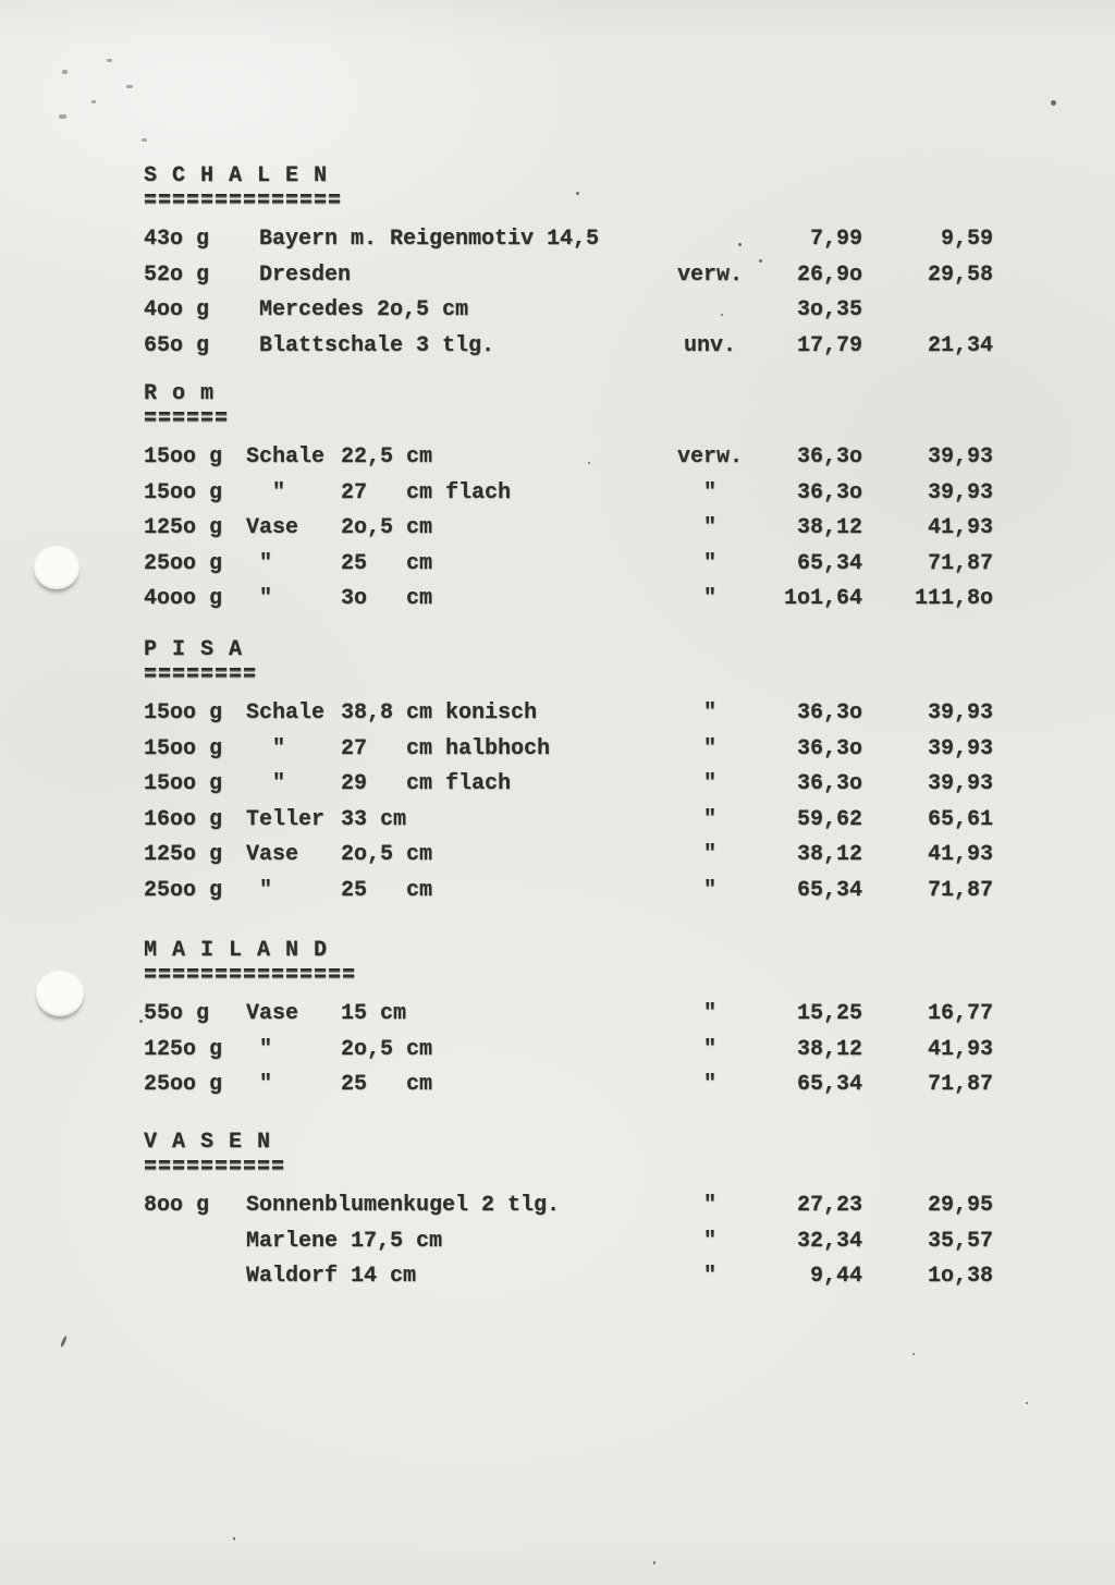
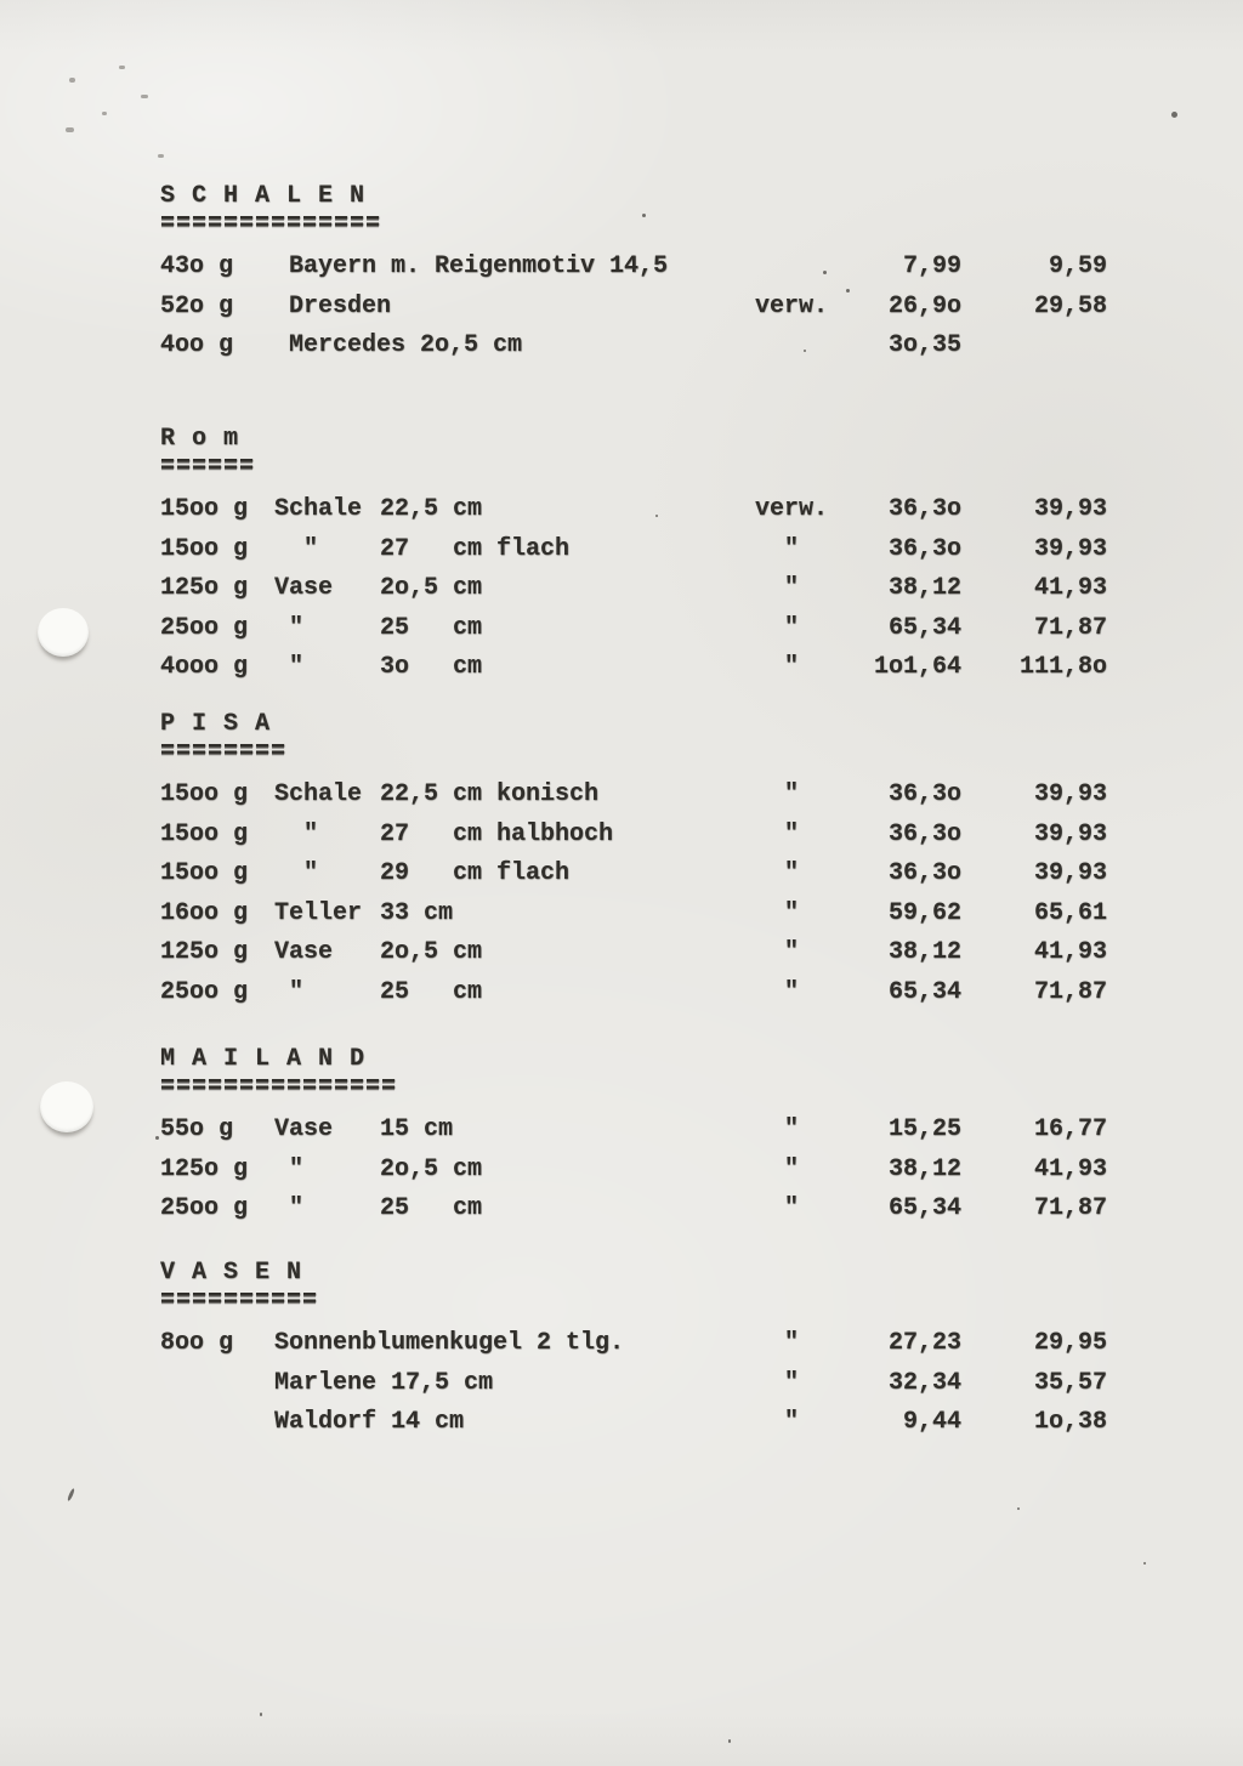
  S C H A L E N
  ==============
  43o g
  Bayern m. Reigenmotiv 14,5
  7,99
  9,59
  52o g
  Dresden
  verw.
  26,9o
  29,58
  4oo g
  Mercedes 2o,5 cm
  3o,35
- 65o g
- Blattschale 3 tlg.
- unv.
- 17,79
- 21,34
  R o m
  ======
  15oo g
  Schale
  22,5 cm
  verw.
  36,3o
  39,93
  15oo g
  "
  27 cm flach
  "
  36,3o
  39,93
  125o g
  Vase
  2o,5 cm
  "
  38,12
  41,93
  25oo g
  "
  25 cm
  "
  65,34
  71,87
  4ooo g
  "
  3o cm
  "
  1o1,64
  111,8o
  P I S A
  ========
  15oo g
  Schale
- 38,8 cm konisch
+ 22,5 cm konisch
  "
  36,3o
  39,93
  15oo g
  "
  27 cm halbhoch
  "
  36,3o
  39,93
  15oo g
  "
  29 cm flach
  "
  36,3o
  39,93
  16oo g
  Teller
  33 cm
  "
  59,62
  65,61
  125o g
  Vase
  2o,5 cm
  "
  38,12
  41,93
  25oo g
  "
  25 cm
  "
  65,34
  71,87
  M A I L A N D
  ===============
  55o g
  Vase
  15 cm
  "
  15,25
  16,77
  125o g
  "
  2o,5 cm
  "
  38,12
  41,93
  25oo g
  "
  25 cm
  "
  65,34
  71,87
  V A S E N
  ==========
  8oo g
  Sonnenblumenkugel 2 tlg.
  "
  27,23
  29,95
  Marlene 17,5 cm
  "
  32,34
  35,57
  Waldorf 14 cm
  "
  9,44
  1o,38
